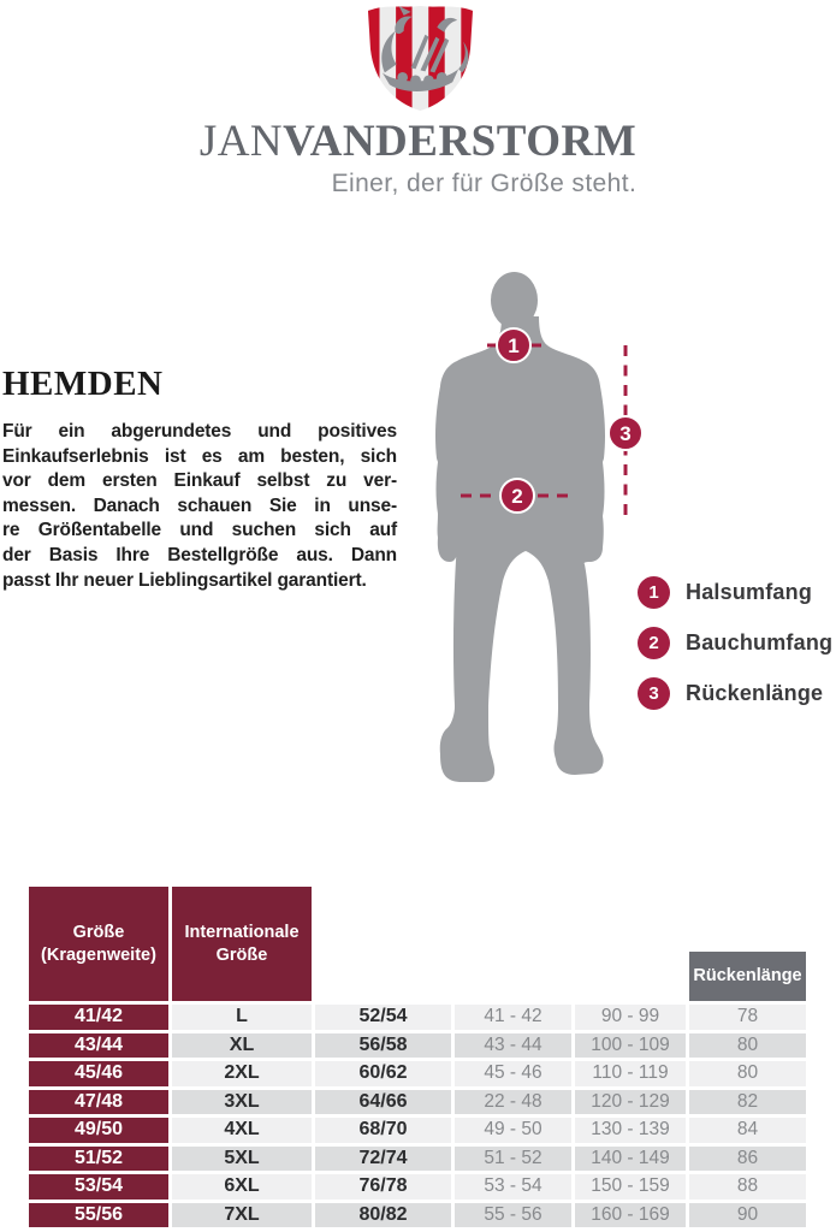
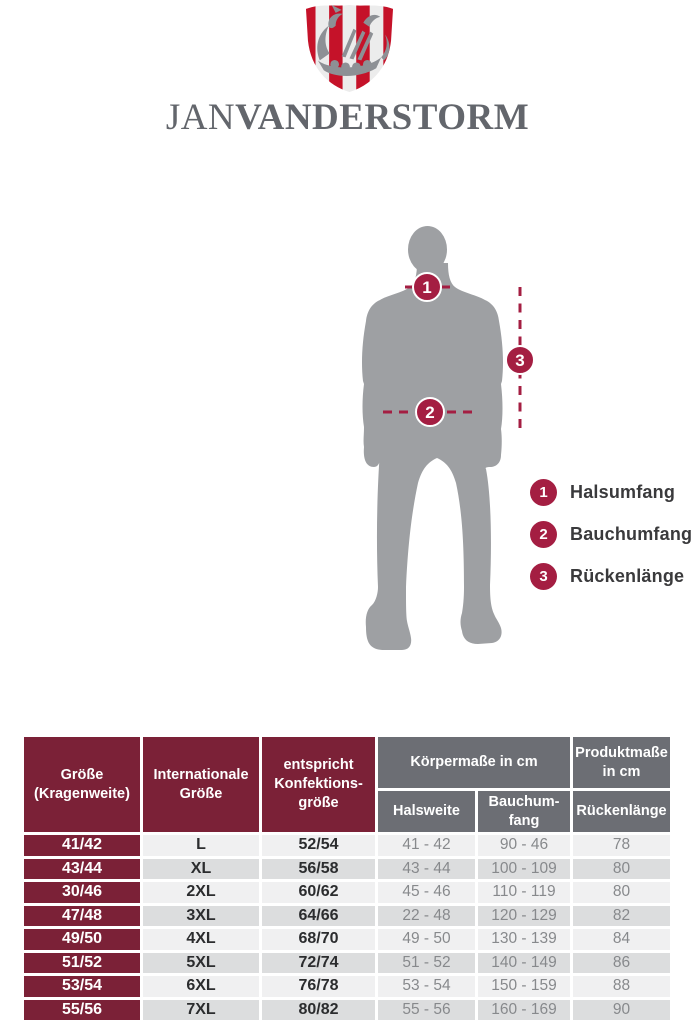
  JANVANDERSTORM
- Einer, der für Größe steht.
- HEMDEN
- Für ein abgerundetes und positives
- Einkaufserlebnis ist es am besten, sich
- vor dem ersten Einkauf selbst zu ver-
- messen. Danach schauen Sie in unse-
- re Größentabelle und suchen sich auf
- der Basis Ihre Bestellgröße aus. Dann
- passt Ihr neuer Lieblingsartikel garantiert.
  1
  2
  3
  1
  Halsumfang
  2
  Bauchumfang
  3
  Rückenlänge
  Größe
  (Kragenweite)
  Internationale
  Größe
+ entspricht
+ Konfektions-
+ größe
+ Körpermaße in cm
+ Produktmaße
+ in cm
+ Halsweite
+ Bauchum-
+ fang
  Rückenlänge
  41/42
  L
  52/54
  41 - 42
- 90 - 99
+ 90 - 46
  78
  43/44
  XL
  56/58
  43 - 44
  100 - 109
  80
- 45/46
+ 30/46
  2XL
  60/62
  45 - 46
  110 - 119
  80
  47/48
  3XL
  64/66
  22 - 48
  120 - 129
  82
  49/50
  4XL
  68/70
  49 - 50
  130 - 139
  84
  51/52
  5XL
  72/74
  51 - 52
  140 - 149
  86
  53/54
  6XL
  76/78
  53 - 54
  150 - 159
  88
  55/56
  7XL
  80/82
  55 - 56
  160 - 169
  90
